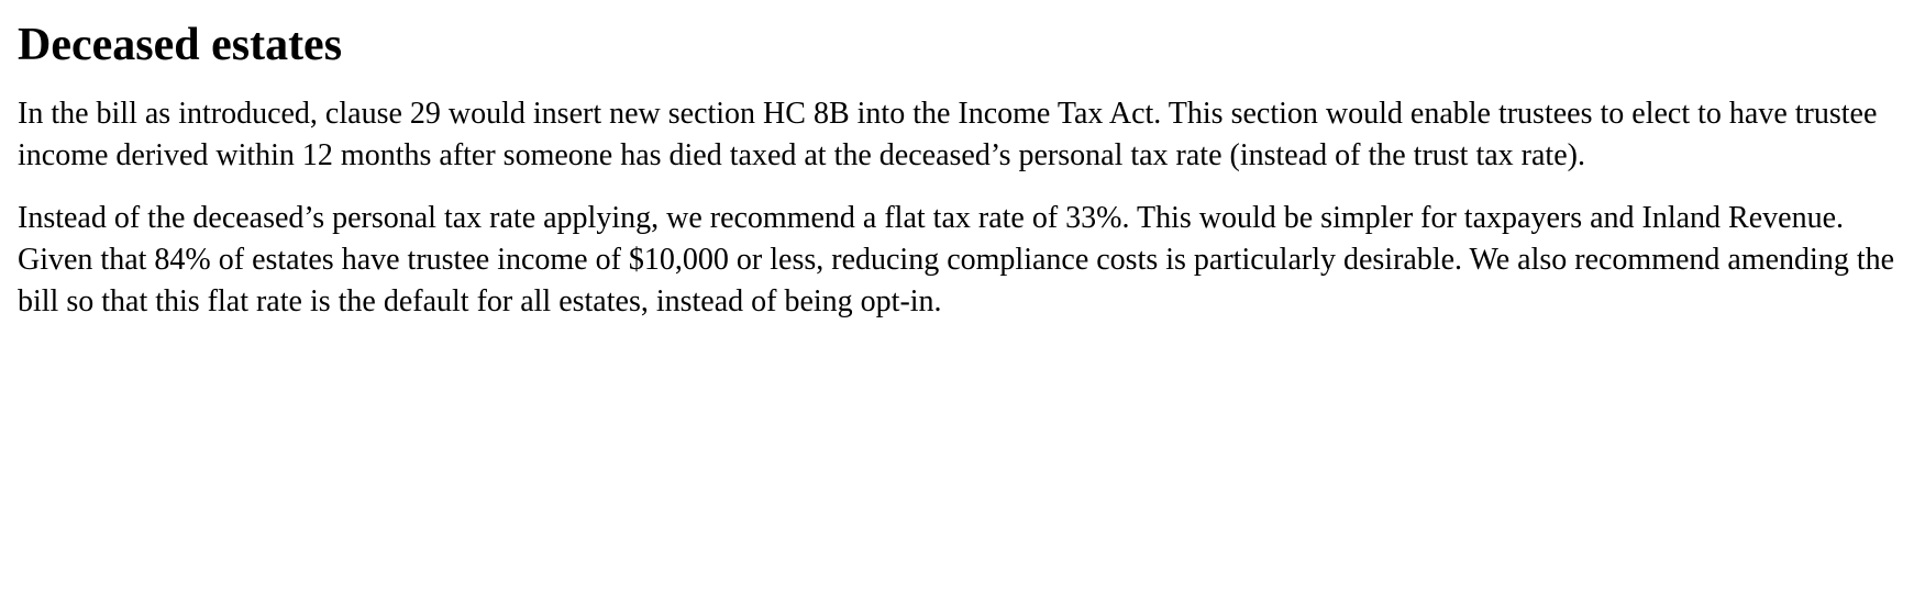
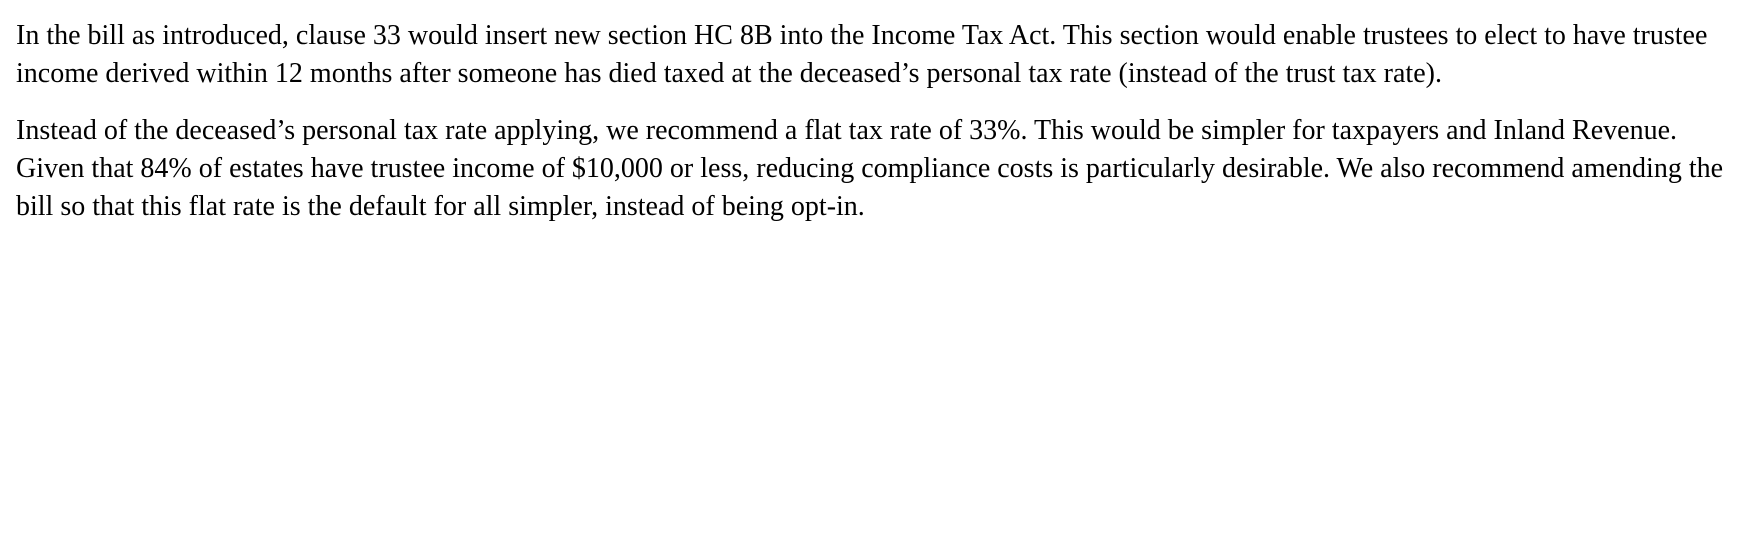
- Deceased estates
- In the bill as introduced, clause 29 would insert new section HC 8B into the Income Tax Act. This section would enable trustees to elect to have trustee income derived within 12 months after someone has died taxed at the deceased’s personal tax rate (instead of the trust tax rate).
+ In the bill as introduced, clause 33 would insert new section HC 8B into the Income Tax Act. This section would enable trustees to elect to have trustee income derived within 12 months after someone has died taxed at the deceased’s personal tax rate (instead of the trust tax rate).
- Instead of the deceased’s personal tax rate applying, we recommend a flat tax rate of 33%. This would be simpler for taxpayers and Inland Revenue. Given that 84% of estates have trustee income of $10,000 or less, reducing compliance costs is particularly desirable. We also recommend amending the bill so that this flat rate is the default for all estates, instead of being opt-in.
+ Instead of the deceased’s personal tax rate applying, we recommend a flat tax rate of 33%. This would be simpler for taxpayers and Inland Revenue. Given that 84% of estates have trustee income of $10,000 or less, reducing compliance costs is particularly desirable. We also recommend amending the bill so that this flat rate is the default for all simpler, instead of being opt-in.
